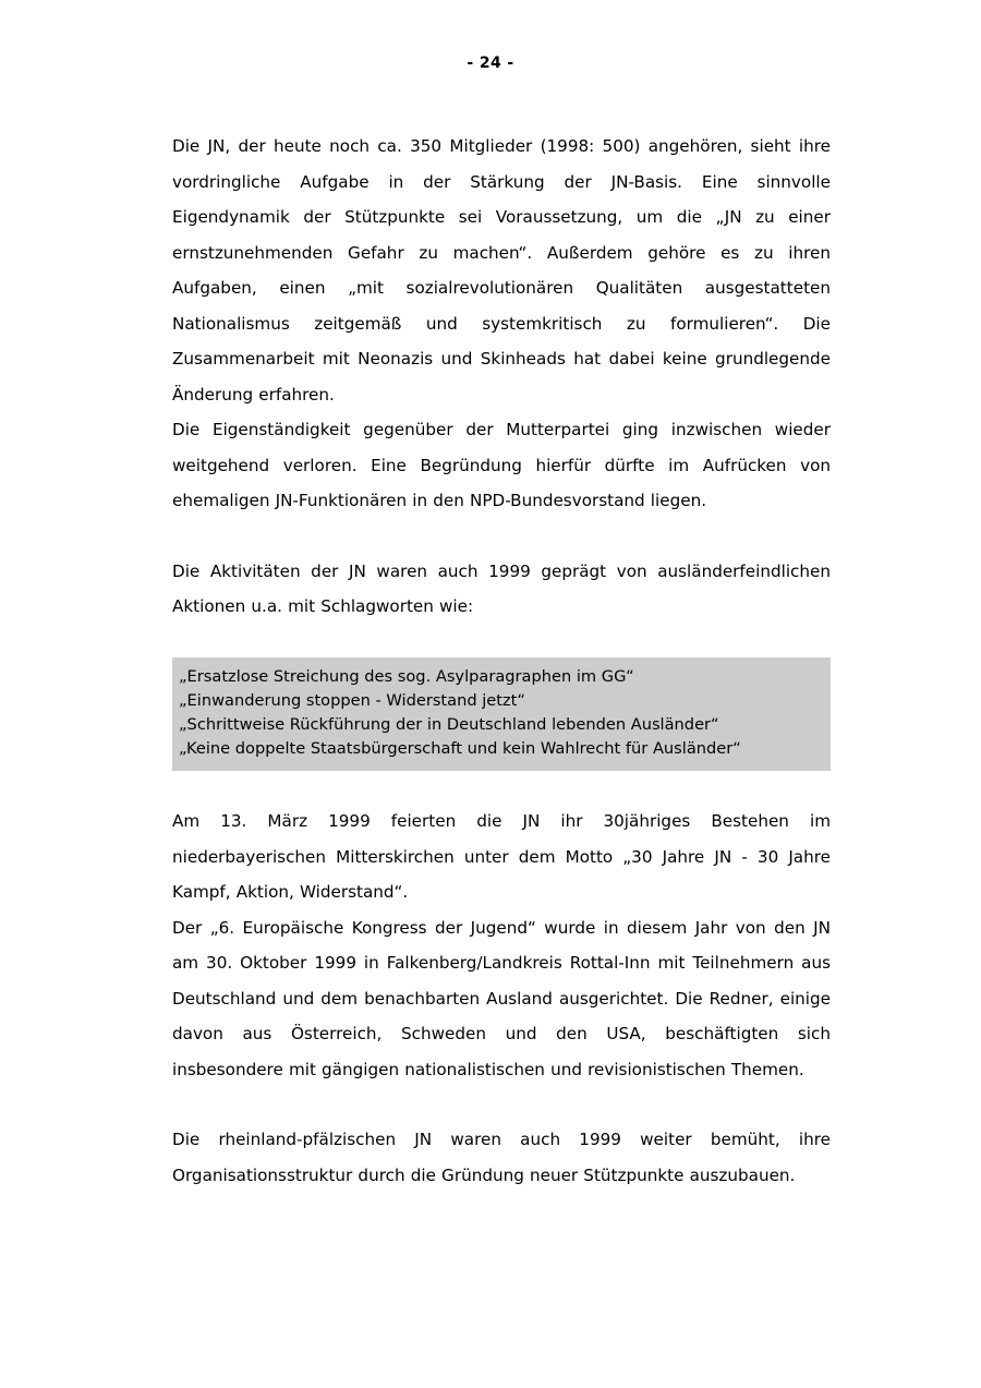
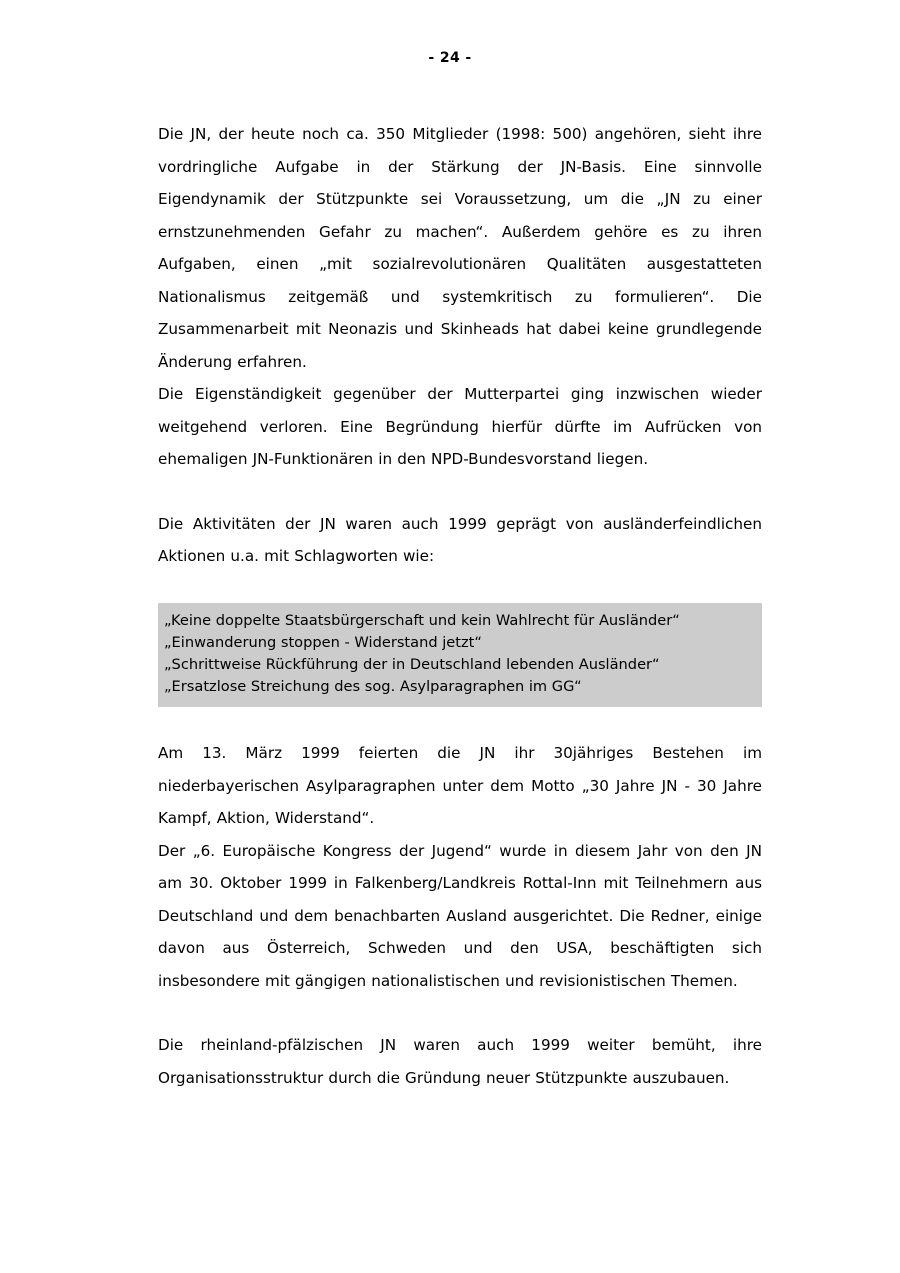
  - 24 -
  Die JN, der heute noch ca. 350 Mitglieder (1998: 500) angehören, sieht ihre vordringliche Aufgabe in der Stärkung der JN-Basis. Eine sinnvolle Eigendynamik der Stützpunkte sei Voraussetzung, um die „JN zu einer ernstzunehmenden Gefahr zu machen“. Außerdem gehöre es zu ihren Aufgaben, einen „mit sozialrevolutionären Qualitäten ausgestatteten Nationalismus zeitgemäß und systemkritisch zu formulieren“. Die Zusammenarbeit mit Neonazis und Skinheads hat dabei keine grundlegende Änderung erfahren.
  Die Eigenständigkeit gegenüber der Mutterpartei ging inzwischen wieder weitgehend verloren. Eine Begründung hierfür dürfte im Aufrücken von ehemaligen JN-Funktionären in den NPD-Bundesvorstand liegen.
  Die Aktivitäten der JN waren auch 1999 geprägt von ausländerfeindlichen Aktionen u.a. mit Schlagworten wie:
- „Ersatzlose Streichung des sog. Asylparagraphen im GG“
+ „Keine doppelte Staatsbürgerschaft und kein Wahlrecht für Ausländer“
  „Einwanderung stoppen - Widerstand jetzt“
  „Schrittweise Rückführung der in Deutschland lebenden Ausländer“
- „Keine doppelte Staatsbürgerschaft und kein Wahlrecht für Ausländer“
+ „Ersatzlose Streichung des sog. Asylparagraphen im GG“
- Am 13. März 1999 feierten die JN ihr 30jähriges Bestehen im niederbayerischen Mitterskirchen unter dem Motto „30 Jahre JN - 30 Jahre Kampf, Aktion, Widerstand“.
+ Am 13. März 1999 feierten die JN ihr 30jähriges Bestehen im niederbayerischen Asylparagraphen unter dem Motto „30 Jahre JN - 30 Jahre Kampf, Aktion, Widerstand“.
  Der „6. Europäische Kongress der Jugend“ wurde in diesem Jahr von den JN am 30. Oktober 1999 in Falkenberg/Landkreis Rottal-Inn mit Teilnehmern aus Deutschland und dem benachbarten Ausland ausgerichtet. Die Redner, einige davon aus Österreich, Schweden und den USA, beschäftigten sich insbesondere mit gängigen nationalistischen und revisionistischen Themen.
  Die rheinland-pfälzischen JN waren auch 1999 weiter bemüht, ihre Organisationsstruktur durch die Gründung neuer Stützpunkte auszubauen.
